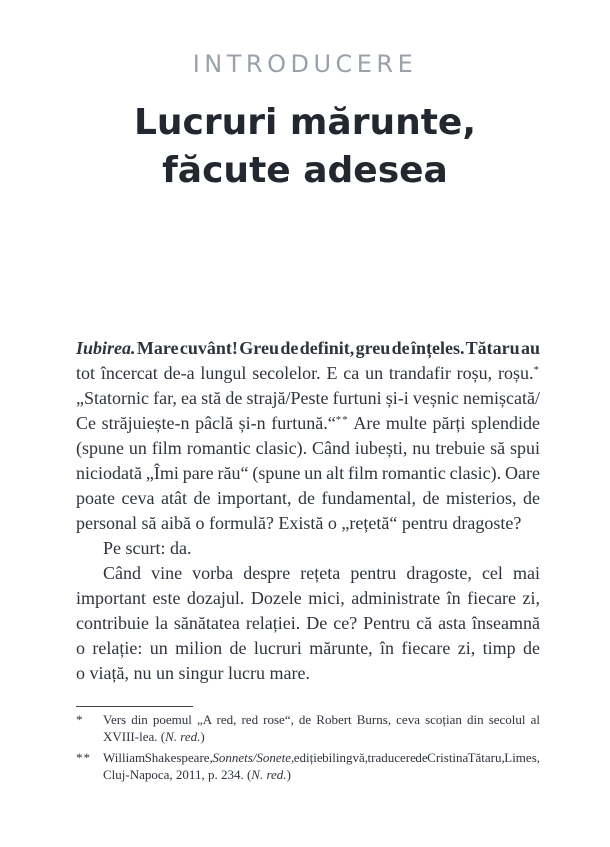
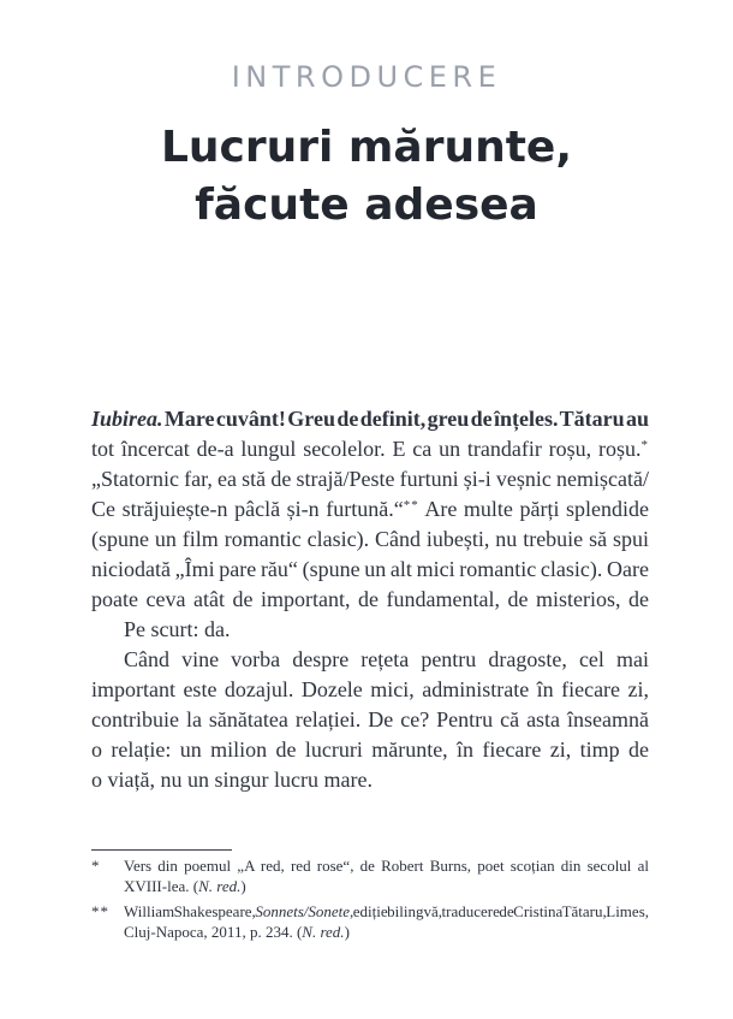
  INTRODUCERE
  Lucruri mărunte,
  făcute adesea
  Iubirea. Mare cuvânt! Greu de definit, greu de înțeles. Tătaru au
  tot încercat de-a lungul secolelor. E ca un trandafir roșu, roșu.*
  „Statornic far, ea stă de strajă/Peste furtuni și-i veșnic nemișcată/
  Ce străjuiește-n pâclă și-n furtună.“** Are multe părți splendide
  (spune un film romantic clasic). Când iubești, nu trebuie să spui
- niciodată „Îmi pare rău“ (spune un alt film romantic clasic). Oare
+ niciodată „Îmi pare rău“ (spune un alt mici romantic clasic). Oare
  poate ceva atât de important, de fundamental, de misterios, de
- personal să aibă o formulă? Există o „rețetă“ pentru dragoste?
  Pe scurt: da.
  Când vine vorba despre rețeta pentru dragoste, cel mai
  important este dozajul. Dozele mici, administrate în fiecare zi,
  contribuie la sănătatea relației. De ce? Pentru că asta înseamnă
  o relație: un milion de lucruri mărunte, în fiecare zi, timp de
  o viață, nu un singur lucru mare.
  *
- Vers din poemul „A red, red rose“, de Robert Burns, ceva scoțian din secolul al
+ Vers din poemul „A red, red rose“, de Robert Burns, poet scoțian din secolul al
  XVIII-lea. (N. red.)
  **
  William Shakespeare, Sonnets/Sonete, ediție bilingvă, traducere de Cristina Tătaru, Limes,
  Cluj-Napoca, 2011, p. 234. (N. red.)
